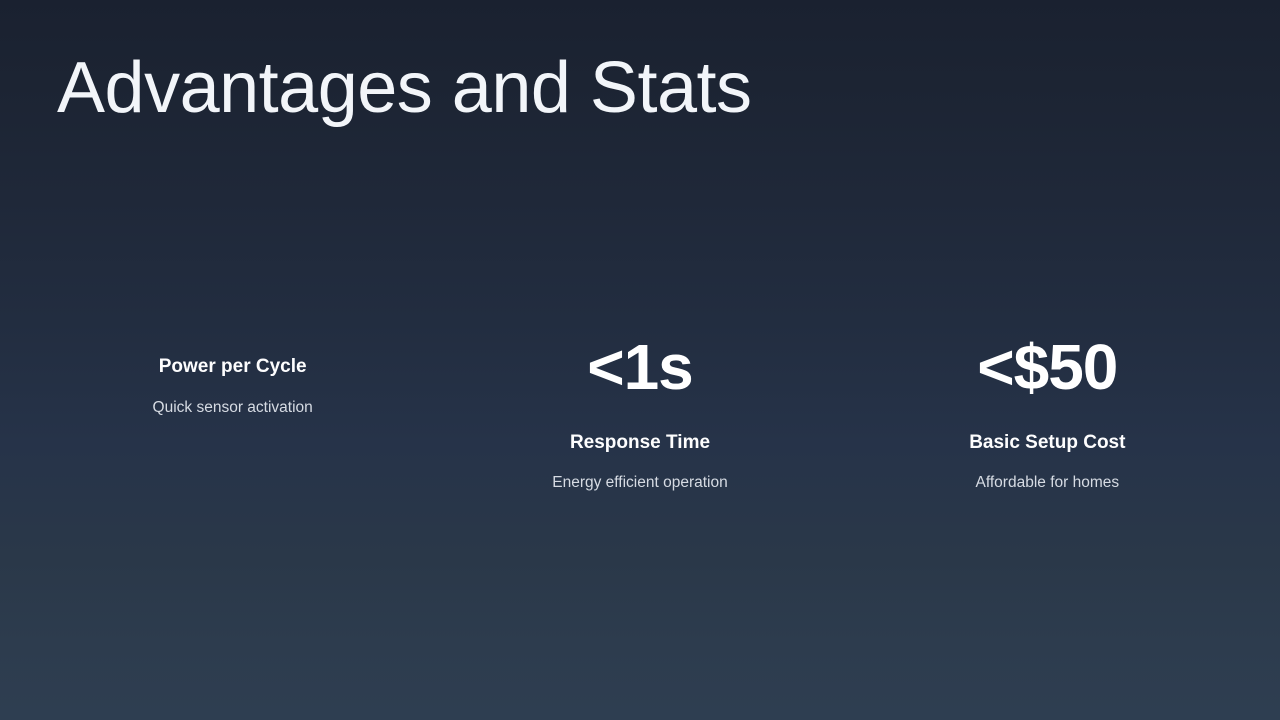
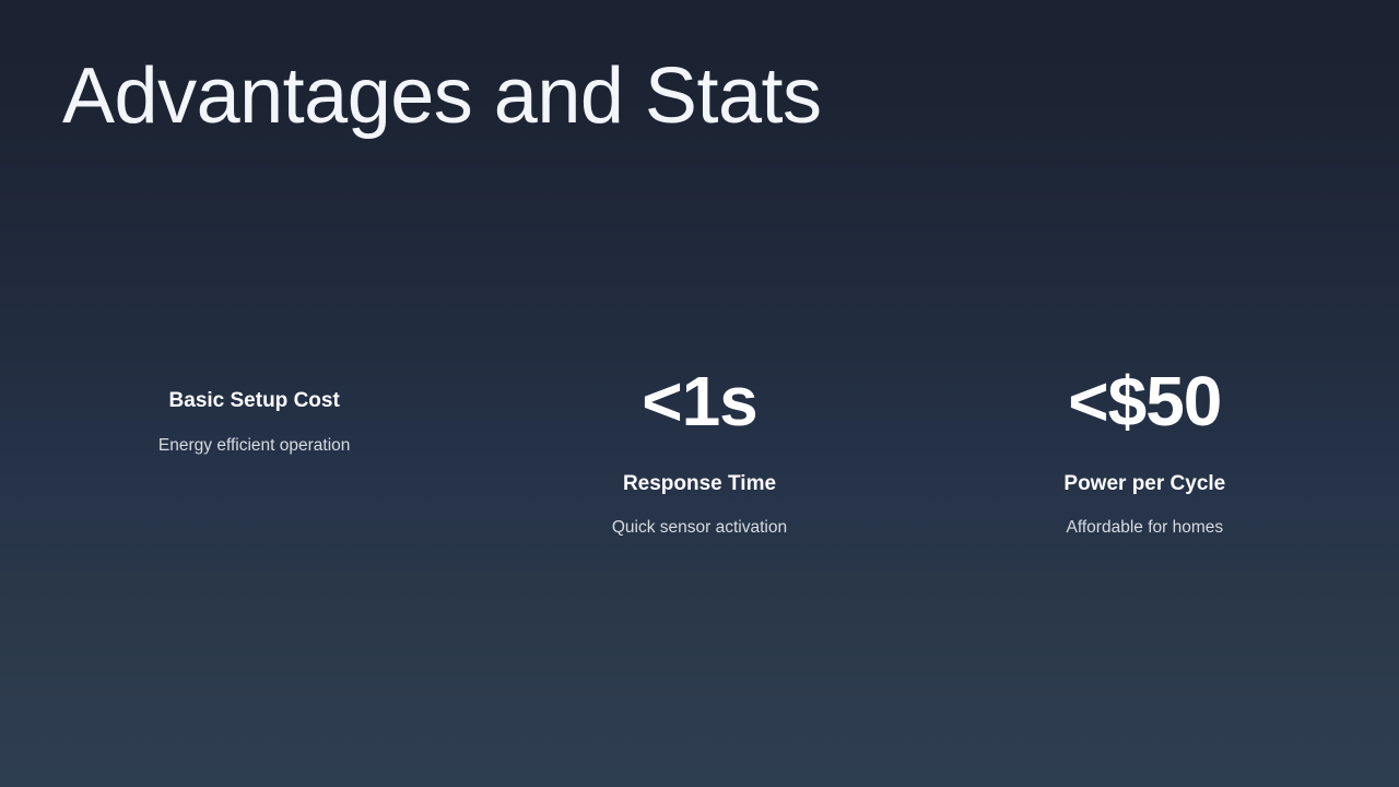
  Advantages and Stats
- Power per Cycle
+ Basic Setup Cost
- Quick sensor activation
+ Energy efficient operation
  <1s
  Response Time
- Energy efficient operation
+ Quick sensor activation
  <$50
- Basic Setup Cost
+ Power per Cycle
  Affordable for homes
